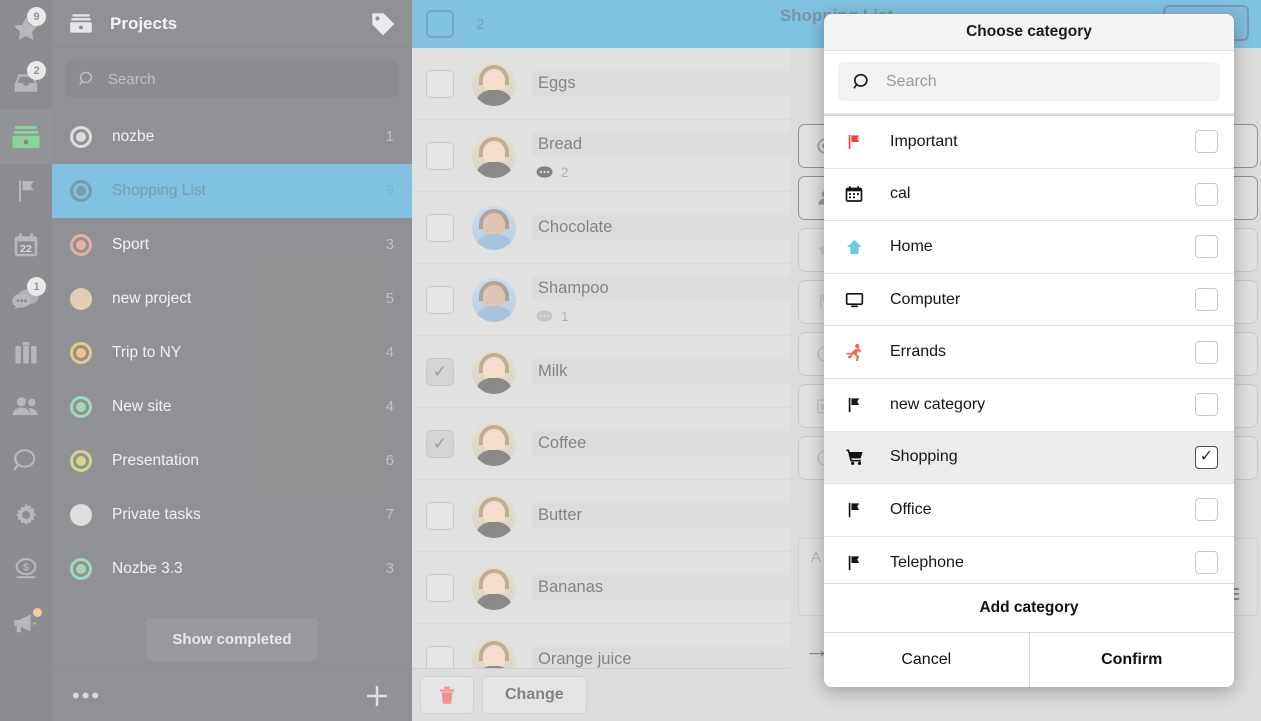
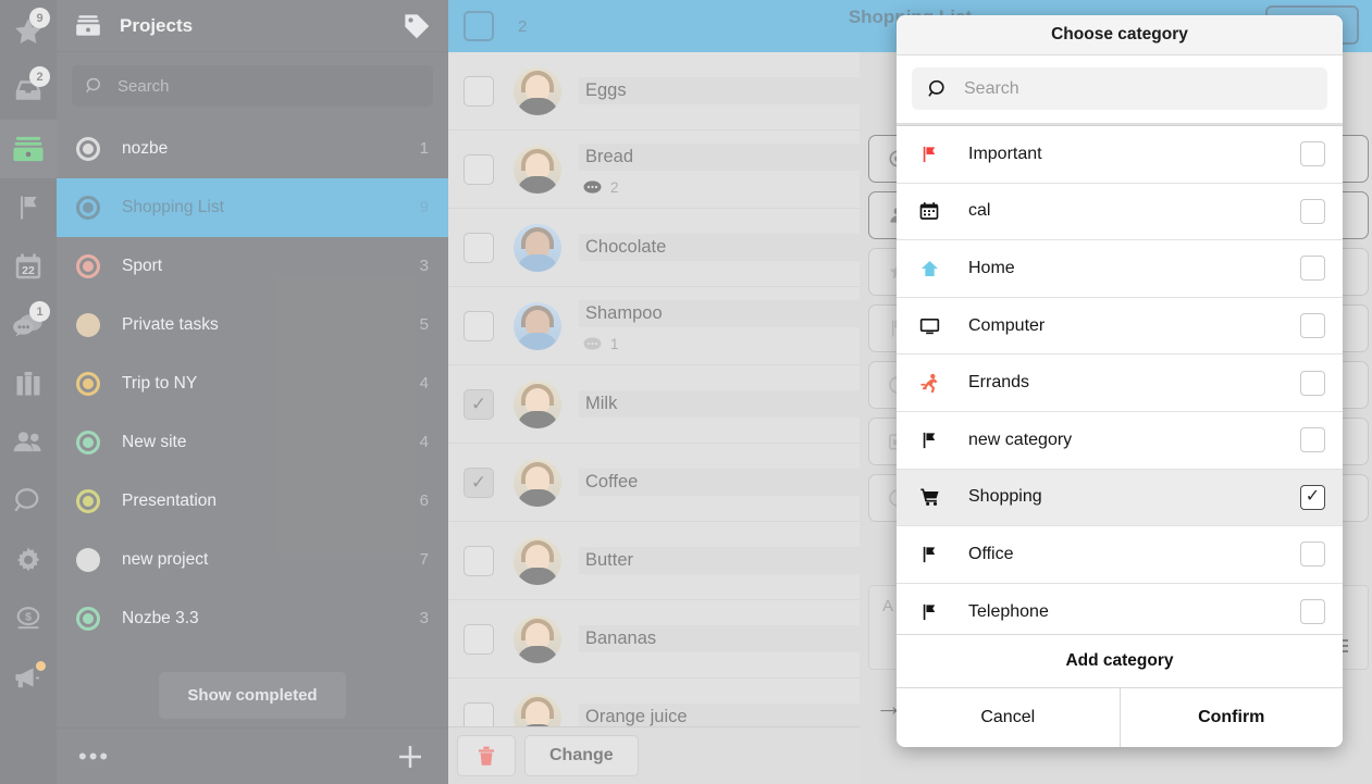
  9
  2
  22
  1
  $
  Projects
  Search
  nozbe
  1
  Shopping List
  Sport
  3
- new project
+ Private tasks
  5
  Trip to NY
  4
  New site
  4
  Presentation
  6
- Private tasks
+ new project
  7
  Nozbe 3.3
  3
  Show completed
  •••
  2
  Eggs
  Bread
  2
  Chocolate
  Shampoo
  1
  ✓
  Milk
  ✓
  Coffee
  Butter
  Bananas
  Orange juice
  Change
  A
  →
  Choose category
  Search
  Important
  cal
  Home
  Computer
  Errands
  new category
  Shopping
  ✓
  Office
  Telephone
  Add category
  Cancel
  Confirm
